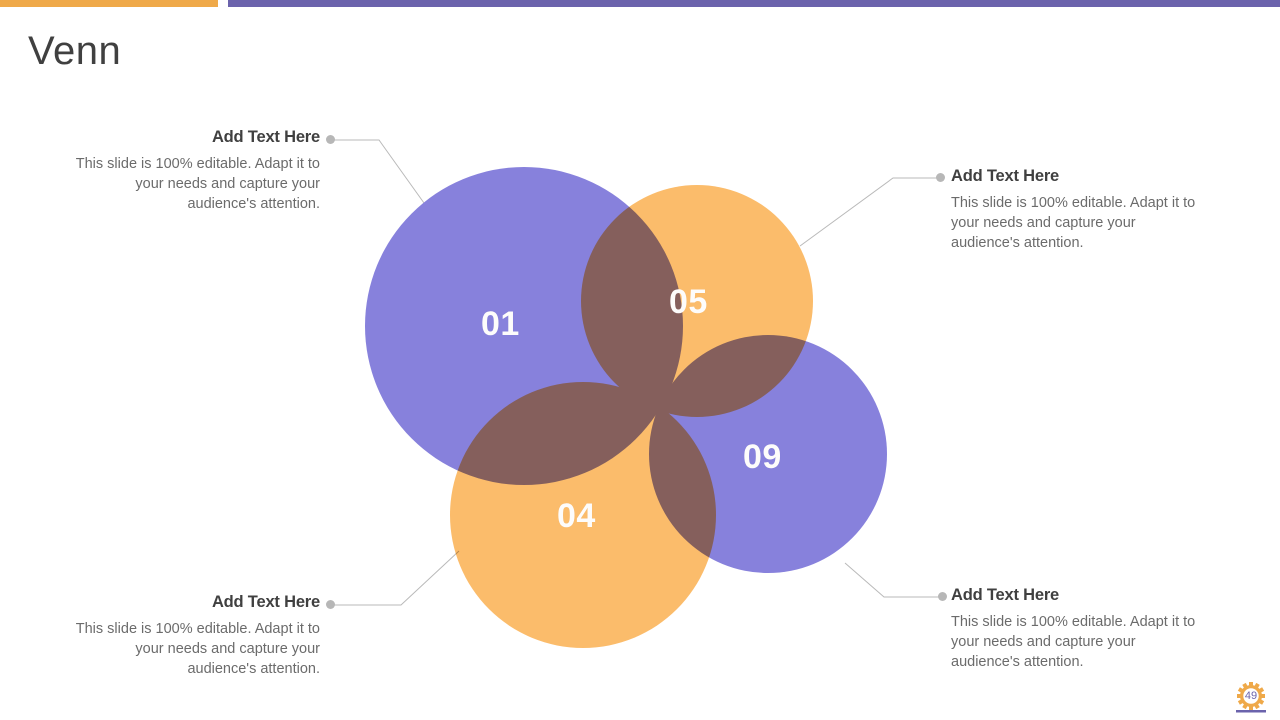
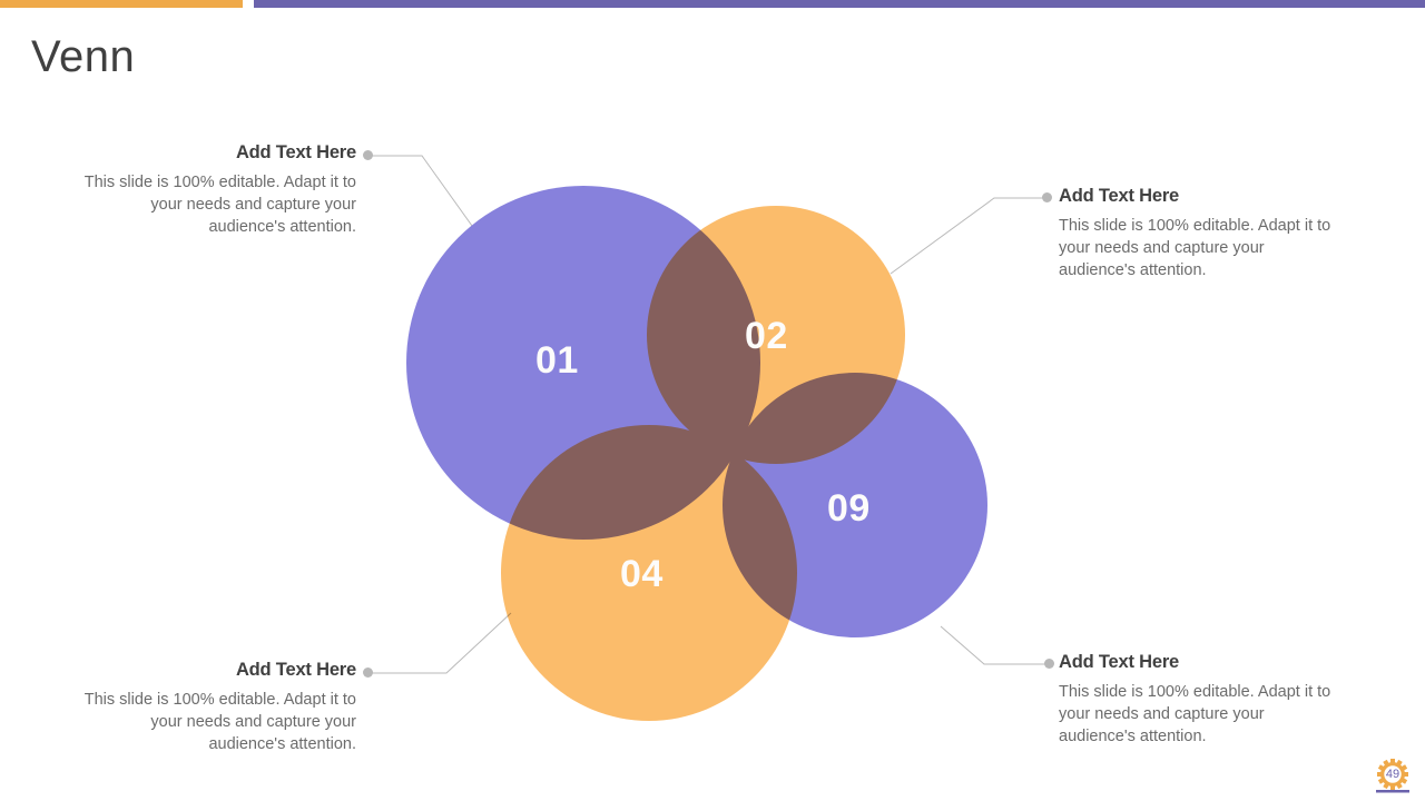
  Venn
  01
- 05
+ 02
  09
  04
  Add Text Here
  This slide is 100% editable. Adapt it to your needs and capture your audience's attention.
  Add Text Here
  This slide is 100% editable. Adapt it to your needs and capture your audience's attention.
  Add Text Here
  This slide is 100% editable. Adapt it to your needs and capture your audience's attention.
  Add Text Here
  This slide is 100% editable. Adapt it to your needs and capture your audience's attention.
  49
